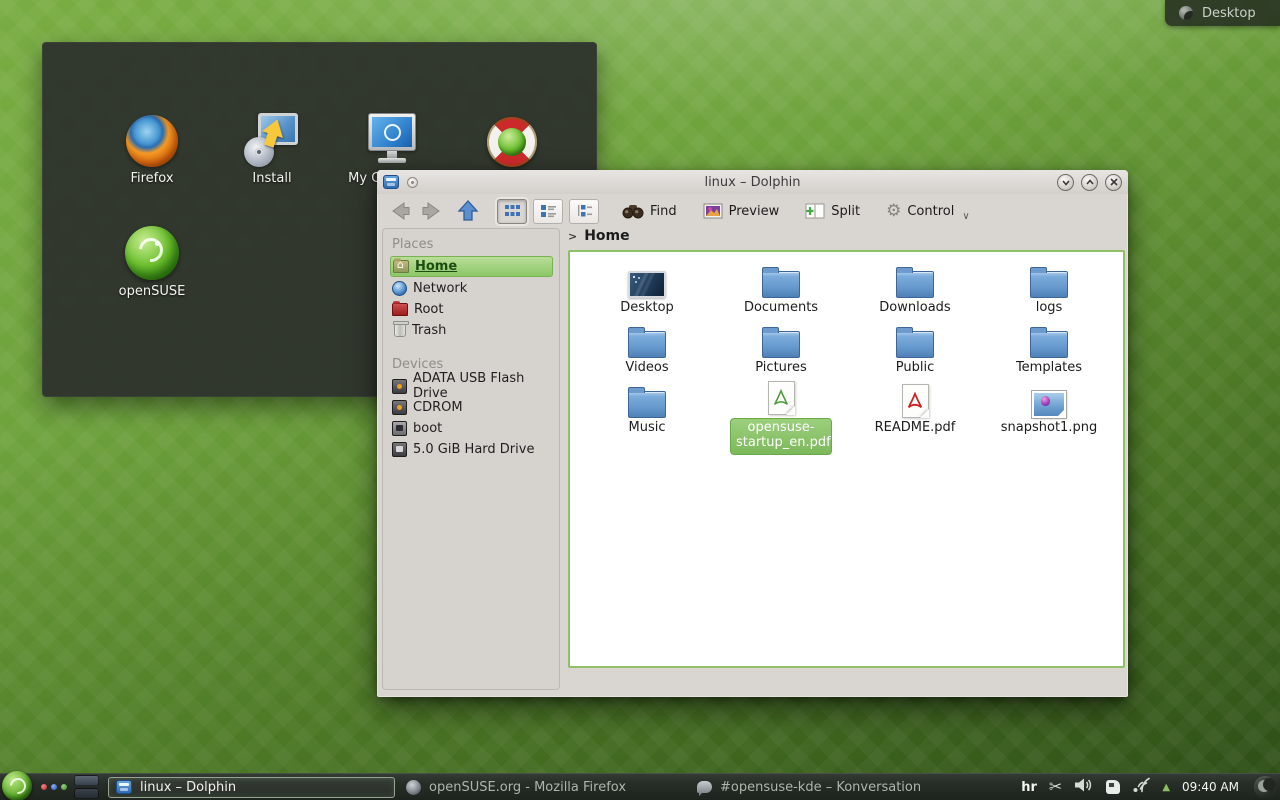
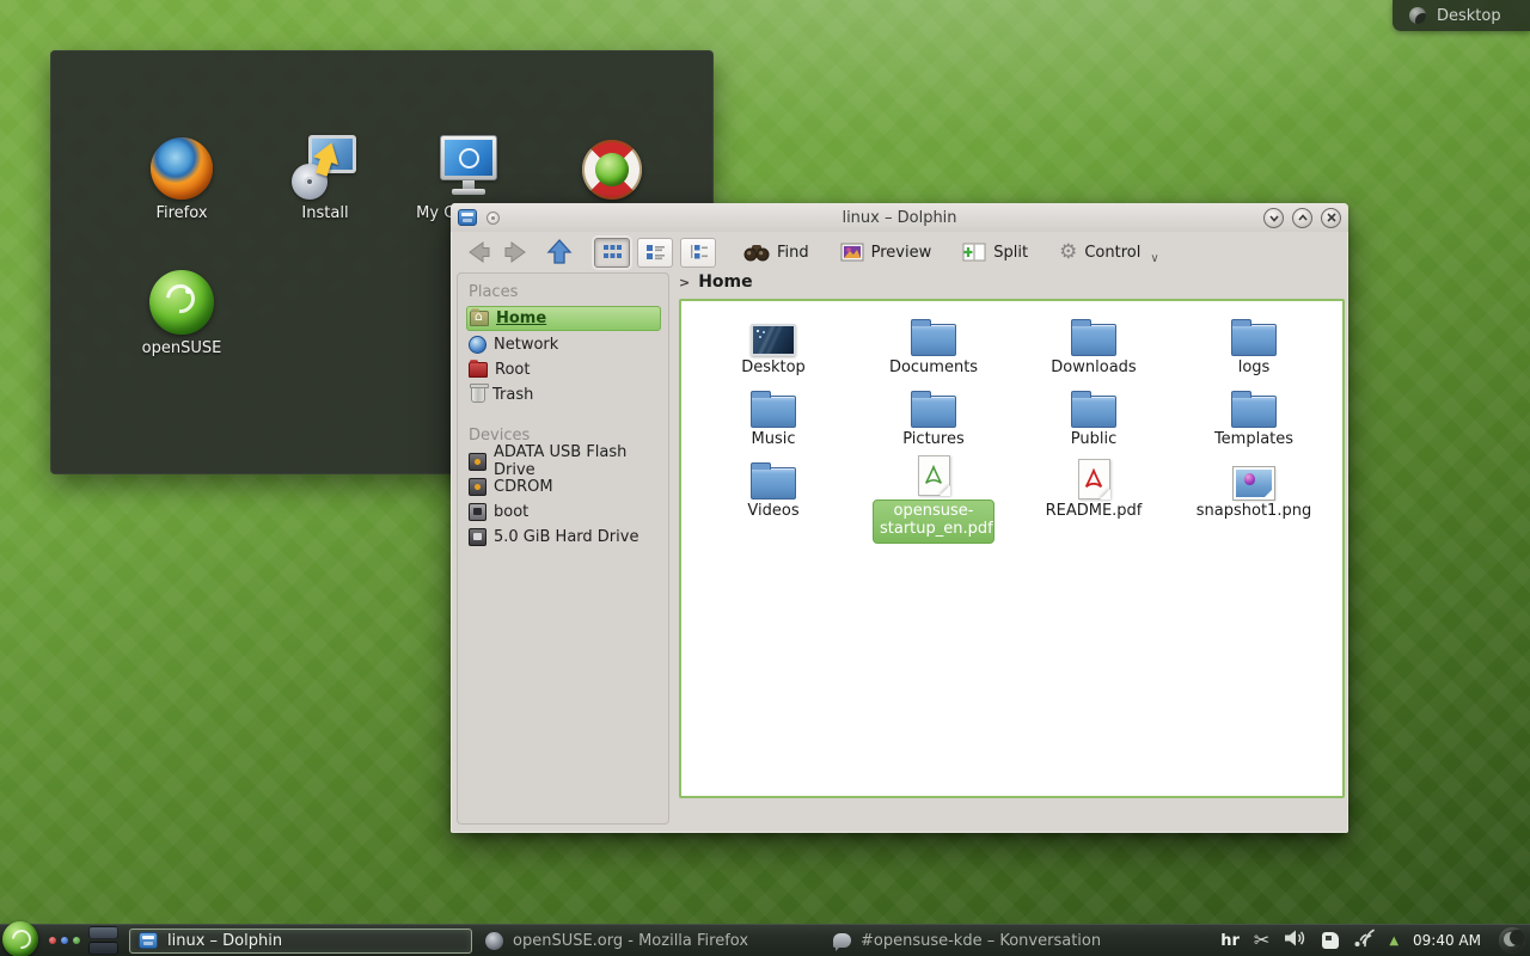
  Desktop
  Firefox
  Install
  openSUSE
  linux – Dolphin
  Find
  Preview
  Split
  ⚙
  Control
  ∨
  >
  Home
  Places
  Home
  Network
  Root
  Trash
  Devices
  ADATA USB Flash Drive
  CDROM
  boot
  5.0 GiB Hard Drive
  Desktop
  Documents
  Downloads
  logs
- Videos
+ Music
  Pictures
  Public
  Templates
- Music
+ Videos
  opensuse-startup_en.pdf
  README.pdf
  snapshot1.png
  linux – Dolphin
  openSUSE.org - Mozilla Firefox
  #opensuse-kde – Konversation
  hr
  ✂
  ▲
  09:40 AM
